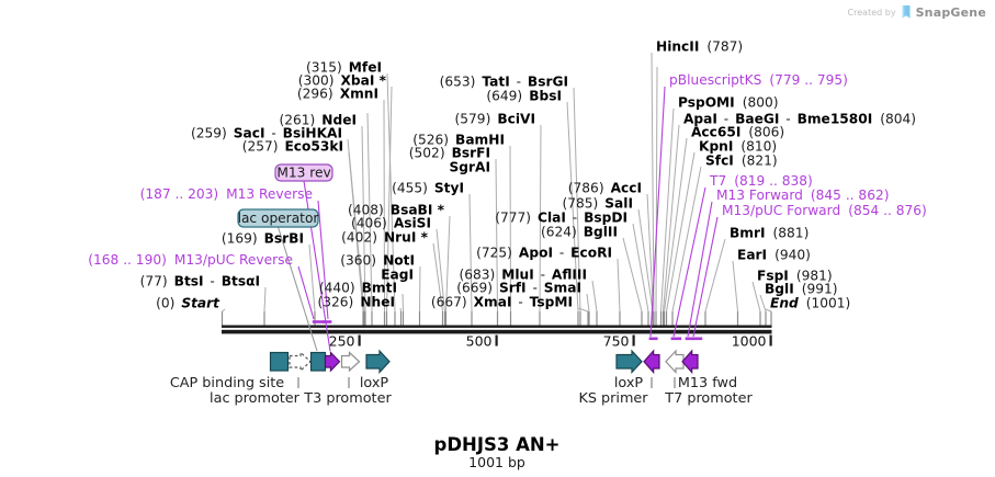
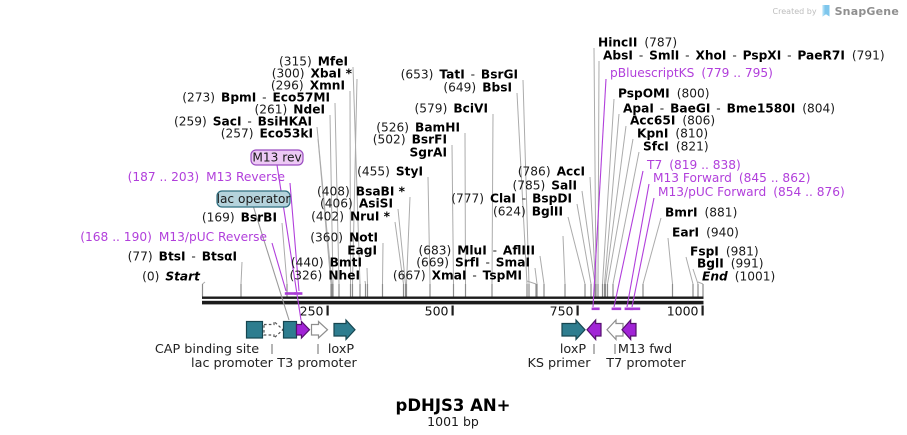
  250
  500
  750
  1000
  M13 rev
  lac operator
  CAP binding site
  loxP
  loxP
  M13 fwd
  lac promoter
  T3 promoter
  KS primer
  T7 promoter
  (315) MfeI
  (300) XbaI *
  (296) XmnI
+ (273) BpmI - Eco57MI
  (261) NdeI
  (259) SacI - BsiHKAI
  (257) Eco53kI
  (169) BsrBI
  (77) BtsI - BtsαI
  (0) Start
  (653) TatI - BsrGI
  (649) BbsI
  (579) BciVI
  (526) BamHI
  (502) BsrFI
  SgrAI
  (455) StyI
  (408) BsaBI *
  (406) AsiSI
  (402) NruI *
  (360) NotI
  EagI
  (440) BmtI
  (326) NheI
  (667) XmaI - TspMI
  (669) SrfI - SmaI
  (683) MluI - AflIII
- (725) ApoI - EcoRI
  (624) BglII
  (777) ClaI - BspDI
  (785) SalI
  (786) AccI
  HincII (787)
+ AbsI - SmlI - XhoI - PspXI - PaeR7I (791)
  PspOMI (800)
  ApaI - BaeGI - Bme1580I (804)
  Acc65I (806)
  KpnI (810)
  SfcI (821)
  BmrI (881)
  EarI (940)
  FspI (981)
  BglI (991)
  End (1001)
  (187 .. 203) M13 Reverse
  (168 .. 190) M13/pUC Reverse
  pBluescriptKS (779 .. 795)
  T7 (819 .. 838)
  M13 Forward (845 .. 862)
  M13/pUC Forward (854 .. 876)
  pDHJS3 AN+
  1001 bp
  Created by
  SnapGene
